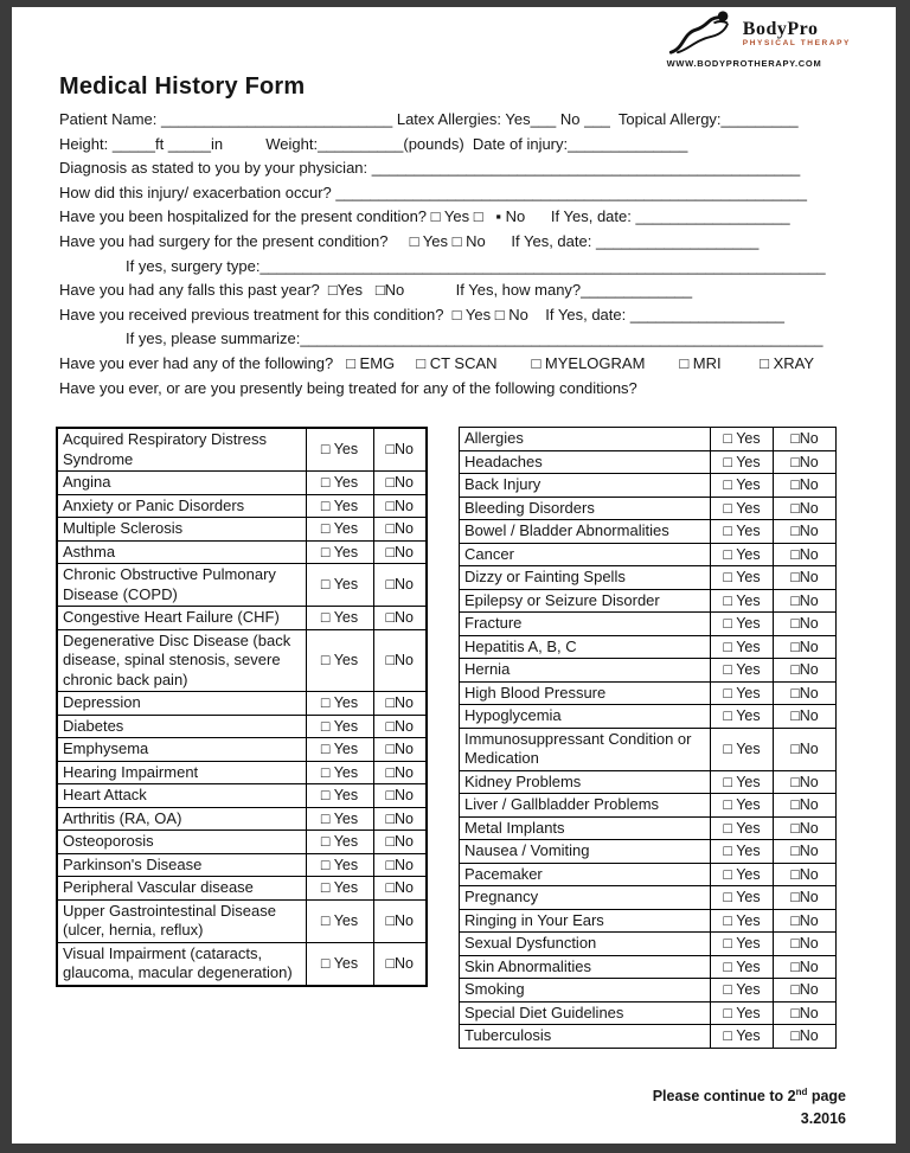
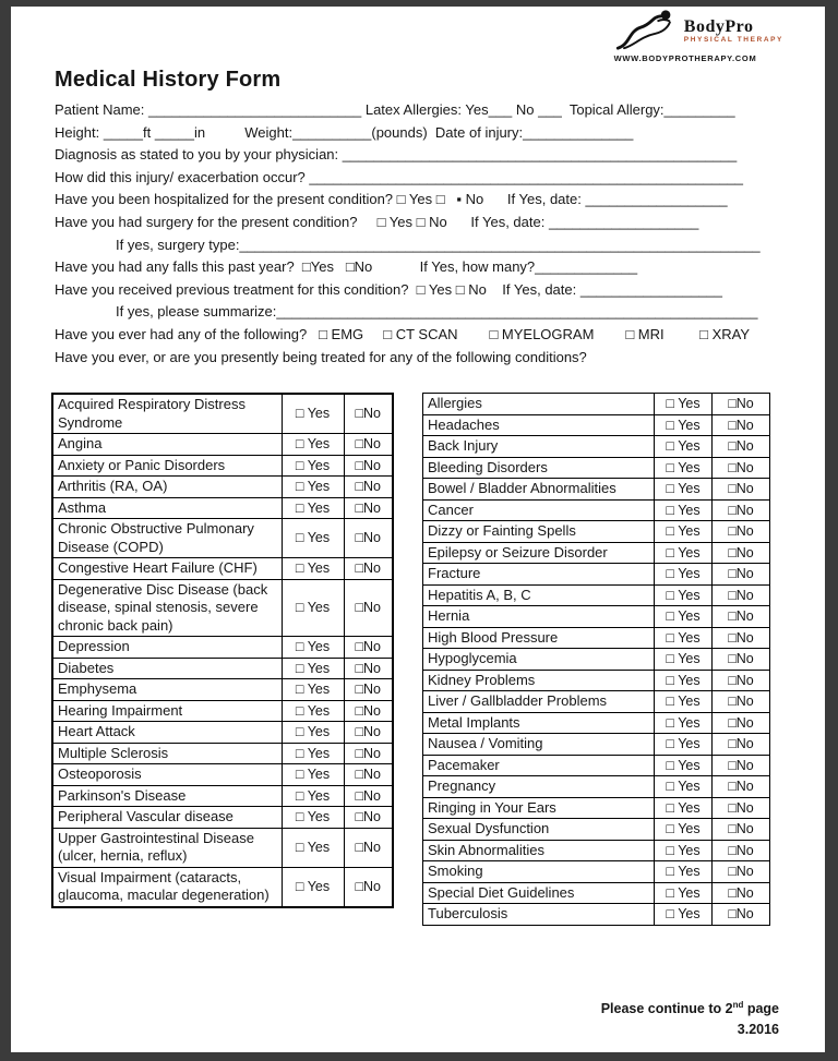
  BodyPro
  WWW.BODYPROTHERAPY.COM
  Medical History Form
  Patient Name: ___________________________ Latex Allergies: Yes___ No ___ Topical Allergy:_________
  Height: _____ft _____in Weight:__________(pounds) Date of injury:______________
  Diagnosis as stated to you by your physician: __________________________________________________
  How did this injury/ exacerbation occur? _______________________________________________________
  Have you been hospitalized for the present condition? □ Yes □ ▪ No If Yes, date: __________________
  Have you had surgery for the present condition? □ Yes □ No If Yes, date: ___________________
  If yes, surgery type:__________________________________________________________________
  Have you had any falls this past year? □Yes □No If Yes, how many?_____________
  Have you received previous treatment for this condition? □ Yes □ No If Yes, date: __________________
  If yes, please summarize:_____________________________________________________________
  Have you ever had any of the following? □ EMG □ CT SCAN □ MYELOGRAM □ MRI □ XRAY
  Have you ever, or are you presently being treated for any of the following conditions?
  Acquired Respiratory Distress Syndrome	□ Yes	□No
  Angina	□ Yes	□No
  Anxiety or Panic Disorders	□ Yes	□No
- Multiple Sclerosis	□ Yes	□No
+ Arthritis (RA, OA)	□ Yes	□No
  Asthma	□ Yes	□No
  Chronic Obstructive Pulmonary Disease (COPD)	□ Yes	□No
  Congestive Heart Failure (CHF)	□ Yes	□No
  Degenerative Disc Disease (back disease, spinal stenosis, severe chronic back pain)	□ Yes	□No
  Depression	□ Yes	□No
  Diabetes	□ Yes	□No
  Emphysema	□ Yes	□No
  Hearing Impairment	□ Yes	□No
  Heart Attack	□ Yes	□No
- Arthritis (RA, OA)	□ Yes	□No
+ Multiple Sclerosis	□ Yes	□No
  Osteoporosis	□ Yes	□No
  Parkinson's Disease	□ Yes	□No
  Peripheral Vascular disease	□ Yes	□No
  Upper Gastrointestinal Disease (ulcer, hernia, reflux)	□ Yes	□No
  Visual Impairment (cataracts, glaucoma, macular degeneration)	□ Yes	□No
  Allergies	□ Yes	□No
  Headaches	□ Yes	□No
  Back Injury	□ Yes	□No
  Bleeding Disorders	□ Yes	□No
  Bowel / Bladder Abnormalities	□ Yes	□No
  Cancer	□ Yes	□No
  Dizzy or Fainting Spells	□ Yes	□No
  Epilepsy or Seizure Disorder	□ Yes	□No
  Fracture	□ Yes	□No
  Hepatitis A, B, C	□ Yes	□No
  Hernia	□ Yes	□No
  High Blood Pressure	□ Yes	□No
  Hypoglycemia	□ Yes	□No
- Immunosuppressant Condition or Medication	□ Yes	□No
  Kidney Problems	□ Yes	□No
  Liver / Gallbladder Problems	□ Yes	□No
  Metal Implants	□ Yes	□No
  Nausea / Vomiting	□ Yes	□No
  Pacemaker	□ Yes	□No
  Pregnancy	□ Yes	□No
  Ringing in Your Ears	□ Yes	□No
  Sexual Dysfunction	□ Yes	□No
  Skin Abnormalities	□ Yes	□No
  Smoking	□ Yes	□No
  Special Diet Guidelines	□ Yes	□No
  Tuberculosis	□ Yes	□No
  Please continue to 2nd page
  3.2016
